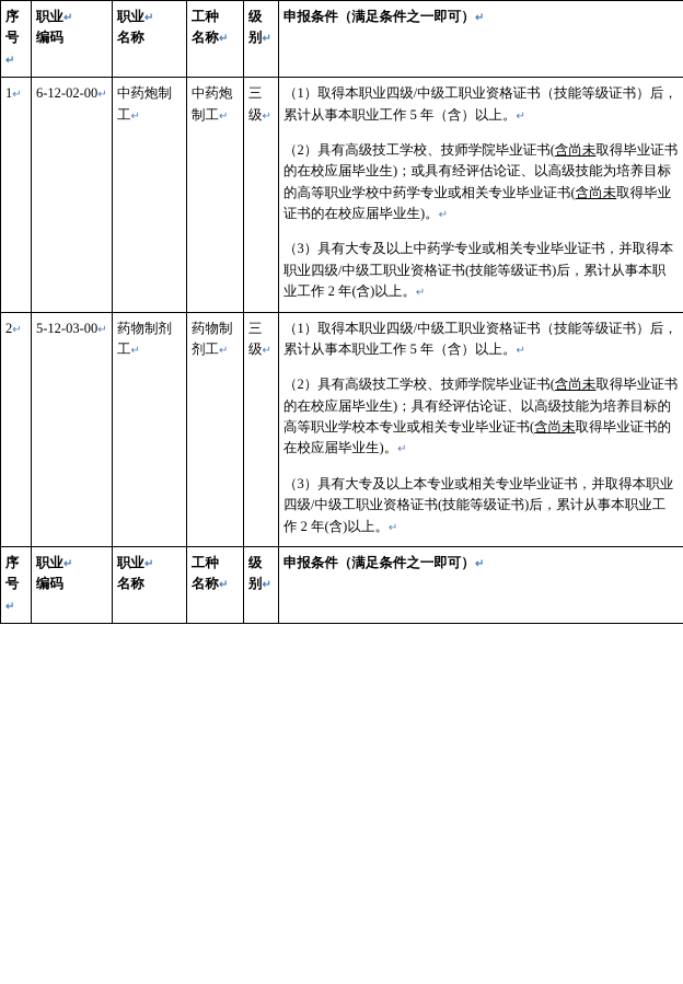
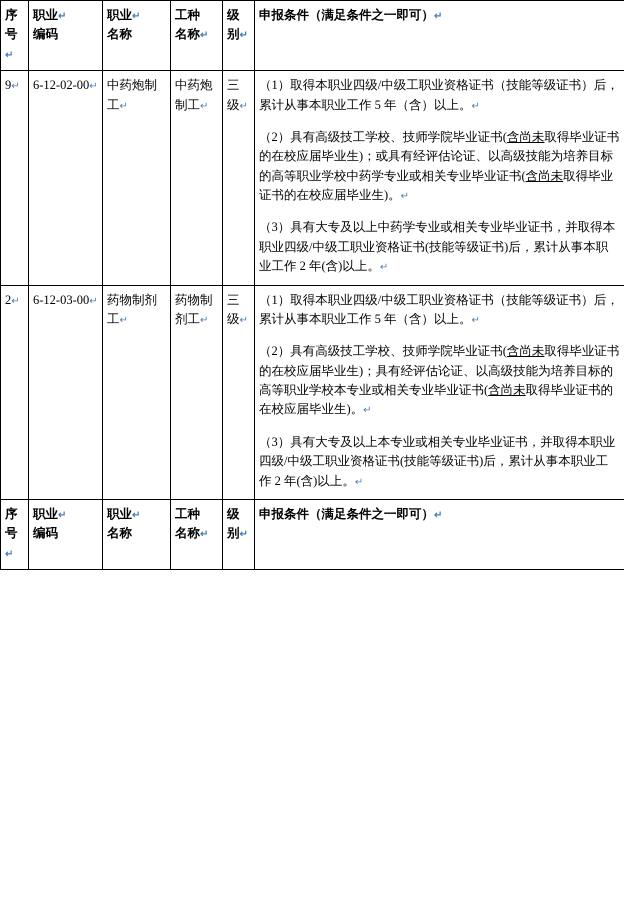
  序 号↵	职业↵ 编码	职业↵ 名称	工种 名称↵	级 别↵	申报条件（满足条件之一即可）↵
- 1↵	6-12-02-00↵	中药炮制工↵	中药炮制工↵	三级↵	（1）取得本职业四级/中级工职业资格证书（技能等级证书）后，累计从事本职业工作 5 年（含）以上。↵ （2）具有高级技工学校、技师学院毕业证书(含尚未取得毕业证书的在校应届毕业生)；或具有经评估论证、以高级技能为培养目标的高等职业学校中药学专业或相关专业毕业证书(含尚未取得毕业证书的在校应届毕业生)。↵ （3）具有大专及以上中药学专业或相关专业毕业证书，并取得本职业四级/中级工职业资格证书(技能等级证书)后，累计从事本职业工作 2 年(含)以上。↵
+ 9↵	6-12-02-00↵	中药炮制工↵	中药炮制工↵	三级↵	（1）取得本职业四级/中级工职业资格证书（技能等级证书）后，累计从事本职业工作 5 年（含）以上。↵ （2）具有高级技工学校、技师学院毕业证书(含尚未取得毕业证书的在校应届毕业生)；或具有经评估论证、以高级技能为培养目标的高等职业学校中药学专业或相关专业毕业证书(含尚未取得毕业证书的在校应届毕业生)。↵ （3）具有大专及以上中药学专业或相关专业毕业证书，并取得本职业四级/中级工职业资格证书(技能等级证书)后，累计从事本职业工作 2 年(含)以上。↵
- 2↵	5-12-03-00↵	药物制剂工↵	药物制剂工↵	三级↵	（1）取得本职业四级/中级工职业资格证书（技能等级证书）后，累计从事本职业工作 5 年（含）以上。↵ （2）具有高级技工学校、技师学院毕业证书(含尚未取得毕业证书的在校应届毕业生)；具有经评估论证、以高级技能为培养目标的高等职业学校本专业或相关专业毕业证书(含尚未取得毕业证书的在校应届毕业生)。↵ （3）具有大专及以上本专业或相关专业毕业证书，并取得本职业四级/中级工职业资格证书(技能等级证书)后，累计从事本职业工作 2 年(含)以上。↵
+ 2↵	6-12-03-00↵	药物制剂工↵	药物制剂工↵	三级↵	（1）取得本职业四级/中级工职业资格证书（技能等级证书）后，累计从事本职业工作 5 年（含）以上。↵ （2）具有高级技工学校、技师学院毕业证书(含尚未取得毕业证书的在校应届毕业生)；具有经评估论证、以高级技能为培养目标的高等职业学校本专业或相关专业毕业证书(含尚未取得毕业证书的在校应届毕业生)。↵ （3）具有大专及以上本专业或相关专业毕业证书，并取得本职业四级/中级工职业资格证书(技能等级证书)后，累计从事本职业工作 2 年(含)以上。↵
  序 号↵	职业↵ 编码	职业↵ 名称	工种 名称↵	级 别↵	申报条件（满足条件之一即可）↵
